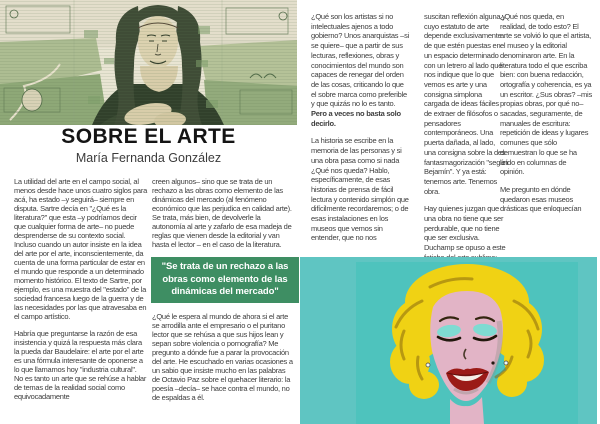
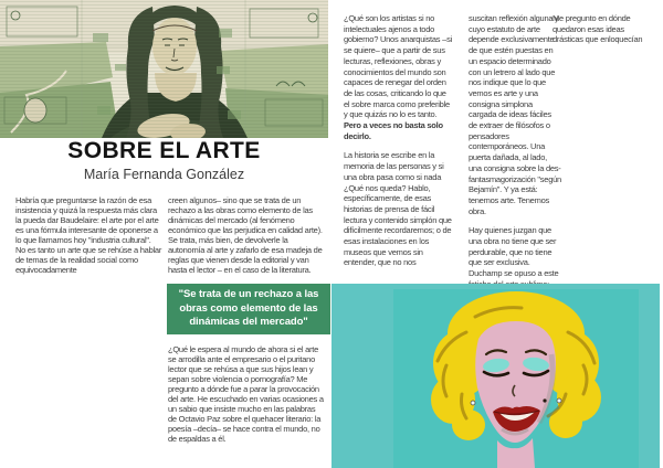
  SOBRE EL ARTE
  María Fernanda González
- La utilidad del arte en el campo social, al menos desde hace unos cuatro siglos para acá, ha estado –y seguirá– siempre en disputa. Sartre decía en "¿Qué es la literatura?" que esta –y podríamos decir que cualquier forma de arte– no puede desprenderse de su contexto social. Incluso cuando un autor insiste en la idea del arte por el arte, inconscientemente, da cuenta de una forma particular de estar en el mundo que responde a un determinado momento histórico. El texto de Sartre, por ejemplo, es una muestra del "estado" de la sociedad francesa luego de la guerra y de las necesidades por las que atravesaba en el campo artístico.
  Habría que preguntarse la razón de esa insistencia y quizá la respuesta más clara la pueda dar Baudelaire: el arte por el arte es una fórmula interesante de oponerse a lo que llamamos hoy "industria cultural". No es tanto un arte que se rehúse a hablar de temas de la realidad social como equivocadamente
  creen algunos– sino que se trata de un rechazo a las obras como elemento de las dinámicas del mercado (al fenómeno económico que las perjudica en calidad arte). Se trata, más bien, de devolverle la autonomía al arte y zafarlo de esa madeja de reglas que vienen desde la editorial y van hasta el lector – en el caso de la literatura.
  "Se trata de un rechazo a las obras como elemento de las dinámicas del mercado"
  ¿Qué le espera al mundo de ahora si el arte se arrodilla ante el empresario o el puritano lector que se rehúsa a que sus hijos lean y sepan sobre violencia o pornografía? Me pregunto a dónde fue a parar la provocación del arte. He escuchado en varias ocasiones a un sabio que insiste mucho en las palabras de Octavio Paz sobre el quehacer literario: la poesía –decía– se hace contra el mundo, no de espaldas a él.
  ¿Qué son los artistas si no intelectuales ajenos a todo gobierno? Unos anarquistas –si se quiere– que a partir de sus lecturas, reflexiones, obras y conocimientos del mundo son capaces de renegar del orden de las cosas, criticando lo que el sobre marca como preferible y que quizás no lo es tanto. Pero a veces no basta solo decirlo.
  La historia se escribe en la memoria de las personas y si una obra pasa como si nada ¿Qué nos queda? Hablo, específicamente, de esas historias de prensa de fácil lectura y contenido simplón que difícilmente recordaremos; o de esas instalaciones en los museos que vemos sin entender, que no nos
  suscitan reflexión alguna y cuyo estatuto de arte depende exclusivamente de que estén puestas en un espacio determinado con un letrero al lado que nos indique que lo que vemos es arte y una consigna simplona cargada de ideas fáciles de extraer de filósofos o pensadores contemporáneos. Una puerta dañada, al lado, una consigna sobre la des-fantasmagorización "según Bejamín". Y ya está: tenemos arte. Tenemos obra.
- ¿Qué nos queda, en realidad, de todo esto? El arte se volvió lo que el artista, el museo y la editorial denominaron arte. En la literatura todo el que escriba bien: con buena redacción, ortografía y coherencia, es ya un escritor. ¿Sus obras? –mis propias obras, por qué no– sacadas, seguramente, de manuales de escritura: repetición de ideas y lugares comunes que sólo demuestran lo que se ha leído en columnas de opinión.
- Me pregunto en dónde quedaron esas museos drásticas que enloquecían
+ Me pregunto en dónde quedaron esas ideas drásticas que enloquecían
